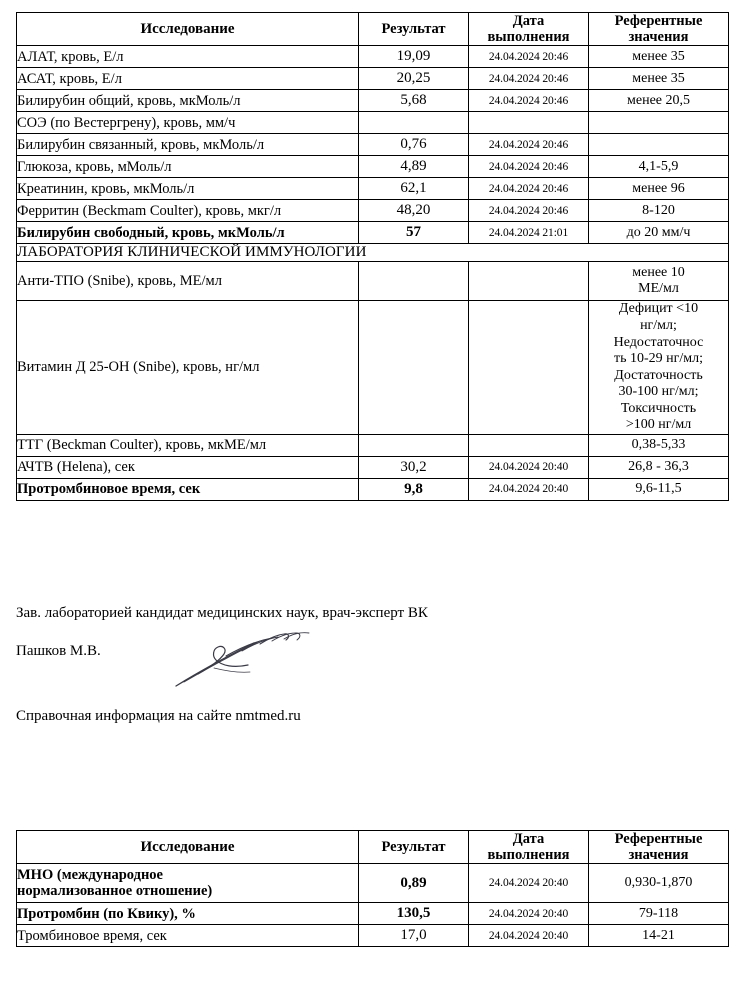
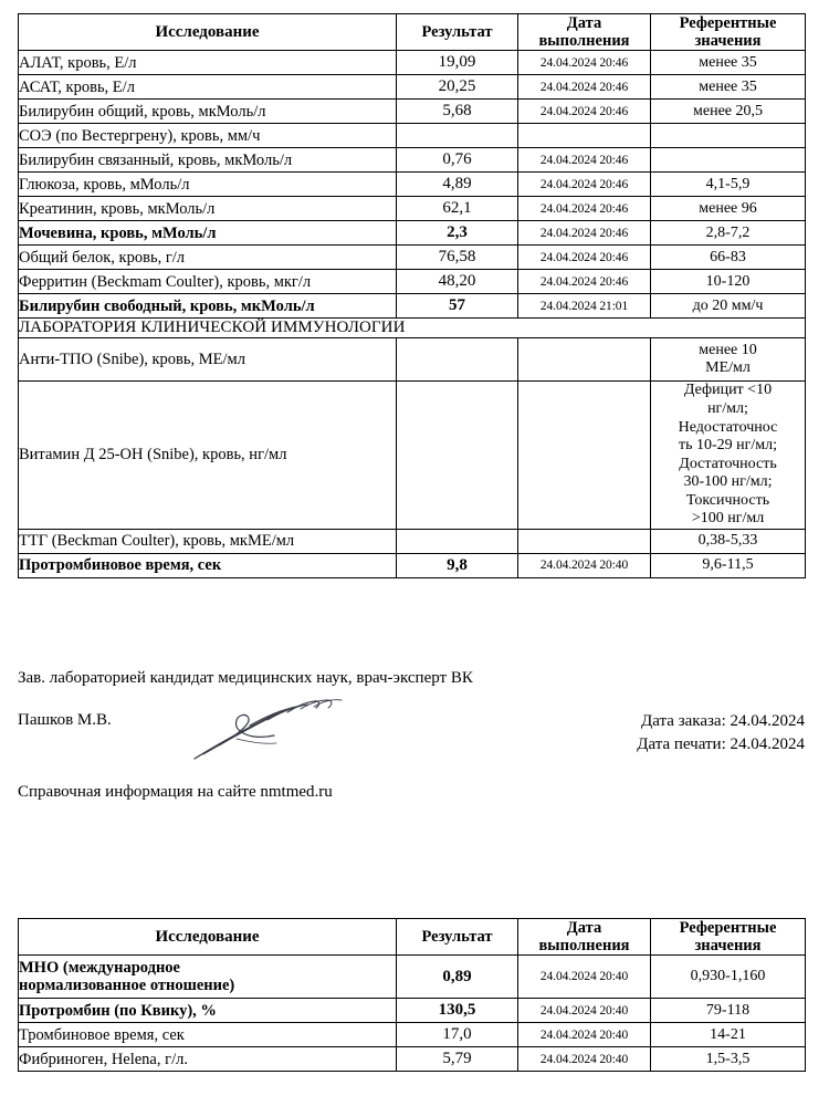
  Исследование	Результат	Дата выполнения	Референтные значения
  АЛАТ, кровь, Е/л	19,09	24.04.2024 20:46	менее 35
  АСАТ, кровь, Е/л	20,25	24.04.2024 20:46	менее 35
  Билирубин общий, кровь, мкМоль/л	5,68	24.04.2024 20:46	менее 20,5
  СОЭ (по Вестергрену), кровь, мм/ч
  Билирубин связанный, кровь, мкМоль/л	0,76	24.04.2024 20:46
  Глюкоза, кровь, мМоль/л	4,89	24.04.2024 20:46	4,1-5,9
  Креатинин, кровь, мкМоль/л	62,1	24.04.2024 20:46	менее 96
+ Мочевина, кровь, мМоль/л	2,3	24.04.2024 20:46	2,8-7,2
+ Общий белок, кровь, г/л	76,58	24.04.2024 20:46	66-83
- Ферритин (Beckmam Coulter), кровь, мкг/л	48,20	24.04.2024 20:46	8-120
+ Ферритин (Beckmam Coulter), кровь, мкг/л	48,20	24.04.2024 20:46	10-120
  Билирубин свободный, кровь, мкМоль/л	57	24.04.2024 21:01	до 20 мм/ч
  ЛАБОРАТОРИЯ КЛИНИЧЕСКОЙ ИММУНОЛОГИИ
  Анти-ТПО (Snibe), кровь, МЕ/мл			менее 10 МЕ/мл
  Витамин Д 25-ОН (Snibe), кровь, нг/мл			Дефицит <10 нг/мл; Недостаточнос ть 10-29 нг/мл; Достаточность 30-100 нг/мл; Токсичность >100 нг/мл
  ТТГ (Beckman Coulter), кровь, мкМЕ/мл			0,38-5,33
- АЧТВ (Helena), сек	30,2	24.04.2024 20:40	26,8 - 36,3
  Протромбиновое время, сек	9,8	24.04.2024 20:40	9,6-11,5
  Зав. лабораторией кандидат медицинских наук, врач-эксперт ВК
  Пашков М.В.
+ Дата заказа: 24.04.2024
+ Дата печати: 24.04.2024
  Справочная информация на сайте nmtmed.ru
  Исследование	Результат	Дата выполнения	Референтные значения
- МНО (международное нормализованное отношение)	0,89	24.04.2024 20:40	0,930-1,870
+ МНО (международное нормализованное отношение)	0,89	24.04.2024 20:40	0,930-1,160
  Протромбин (по Квику), %	130,5	24.04.2024 20:40	79-118
  Тромбиновое время, сек	17,0	24.04.2024 20:40	14-21
+ Фибриноген, Helena, г/л.	5,79	24.04.2024 20:40	1,5-3,5
